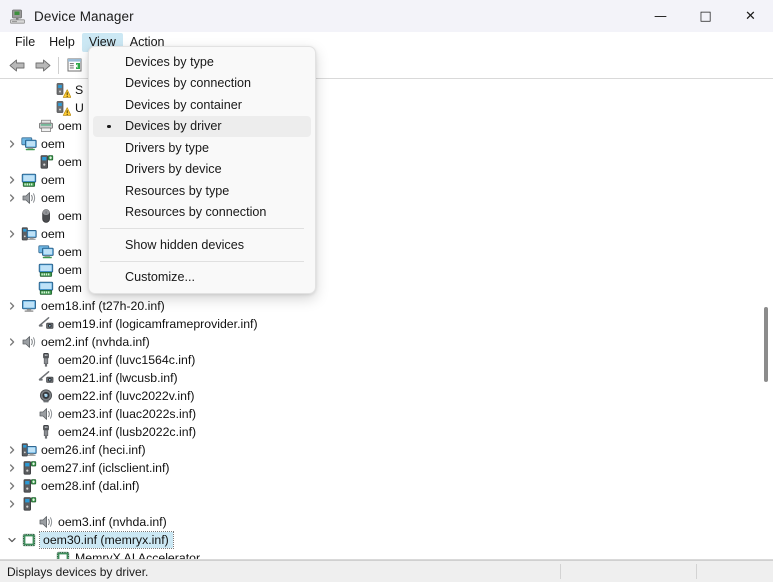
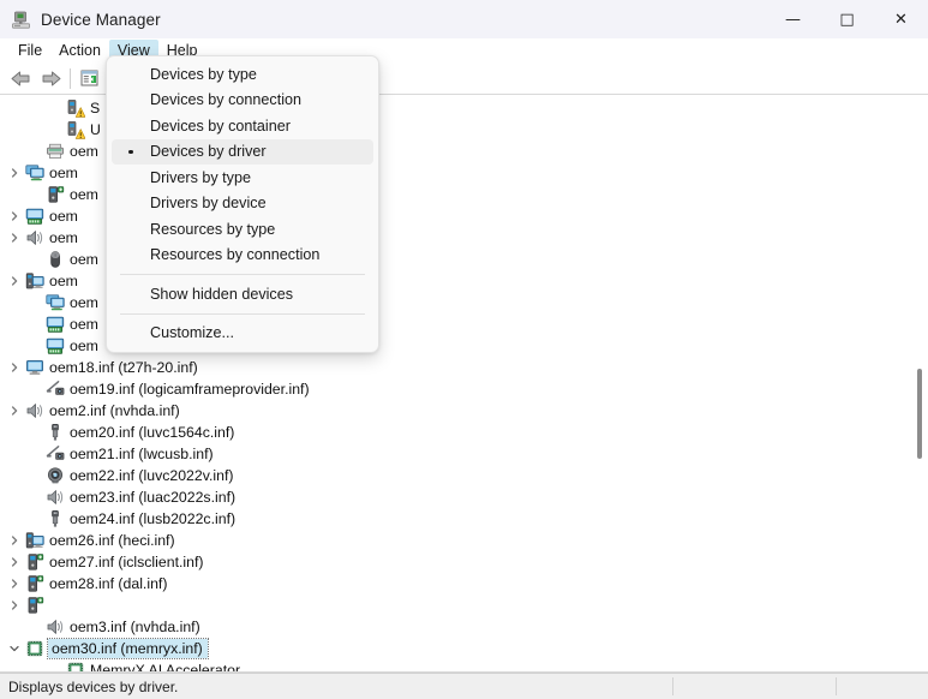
  Device Manager
  —
  □
  ✕
  File
- Help
+ Action
  View
- Action
+ Help
  S
  U
  oem
  oem
  oem
  oem
  oem
  oem
  oem
  oem
  oem
  oem
  oem18.inf (t27h-20.inf)
  oem19.inf (logicamframeprovider.inf)
  oem2.inf (nvhda.inf)
  oem20.inf (luvc1564c.inf)
  oem21.inf (lwcusb.inf)
  oem22.inf (luvc2022v.inf)
  oem23.inf (luac2022s.inf)
  oem24.inf (lusb2022c.inf)
  oem26.inf (heci.inf)
  oem27.inf (iclsclient.inf)
  oem28.inf (dal.inf)
  oem3.inf (nvhda.inf)
  oem30.inf (memryx.inf)
  MemryX AI Accelerator
  Displays devices by driver.
  Devices by type
  Devices by connection
  Devices by container
  Devices by driver
  Drivers by type
  Drivers by device
  Resources by type
  Resources by connection
  Show hidden devices
  Customize...
